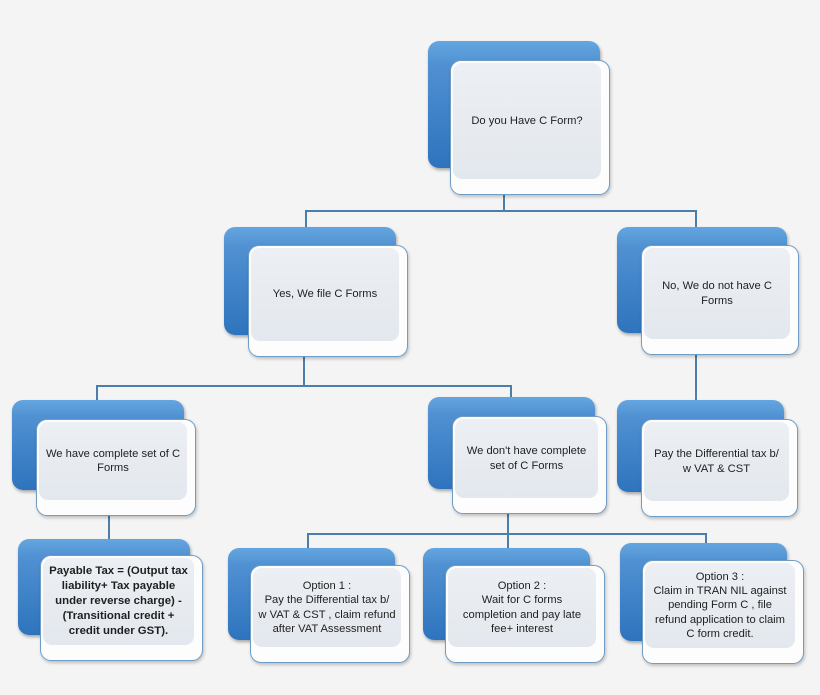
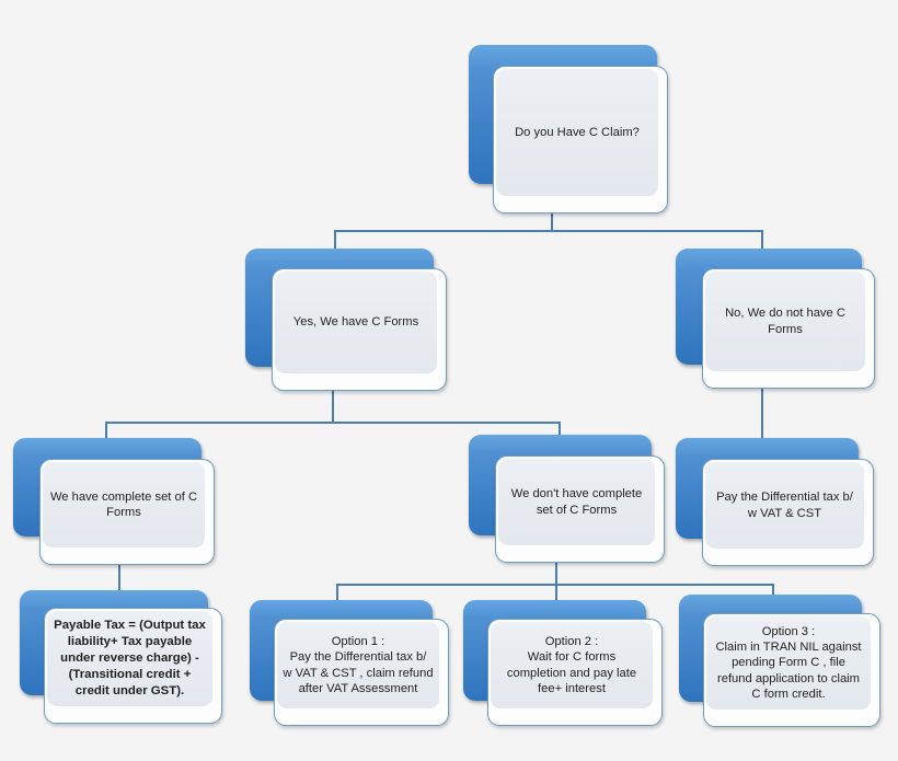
- Do you Have C Form?
+ Do you Have C Claim?
- Yes, We file C Forms
+ Yes, We have C Forms
  No, We do not have C
  Forms
  We have complete set of C
  Forms
  We don't have complete
  set of C Forms
  Pay the Differential tax b/
  w VAT & CST
  Payable Tax = (Output tax
  liability+ Tax payable
  under reverse charge) -
  (Transitional credit +
  credit under GST).
  Option 1 :
  Pay the Differential tax b/
  w VAT & CST , claim refund
  after VAT Assessment
  Option 2 :
  Wait for C forms
  completion and pay late
  fee+ interest
  Option 3 :
  Claim in TRAN NIL against
  pending Form C , file
  refund application to claim
  C form credit.
